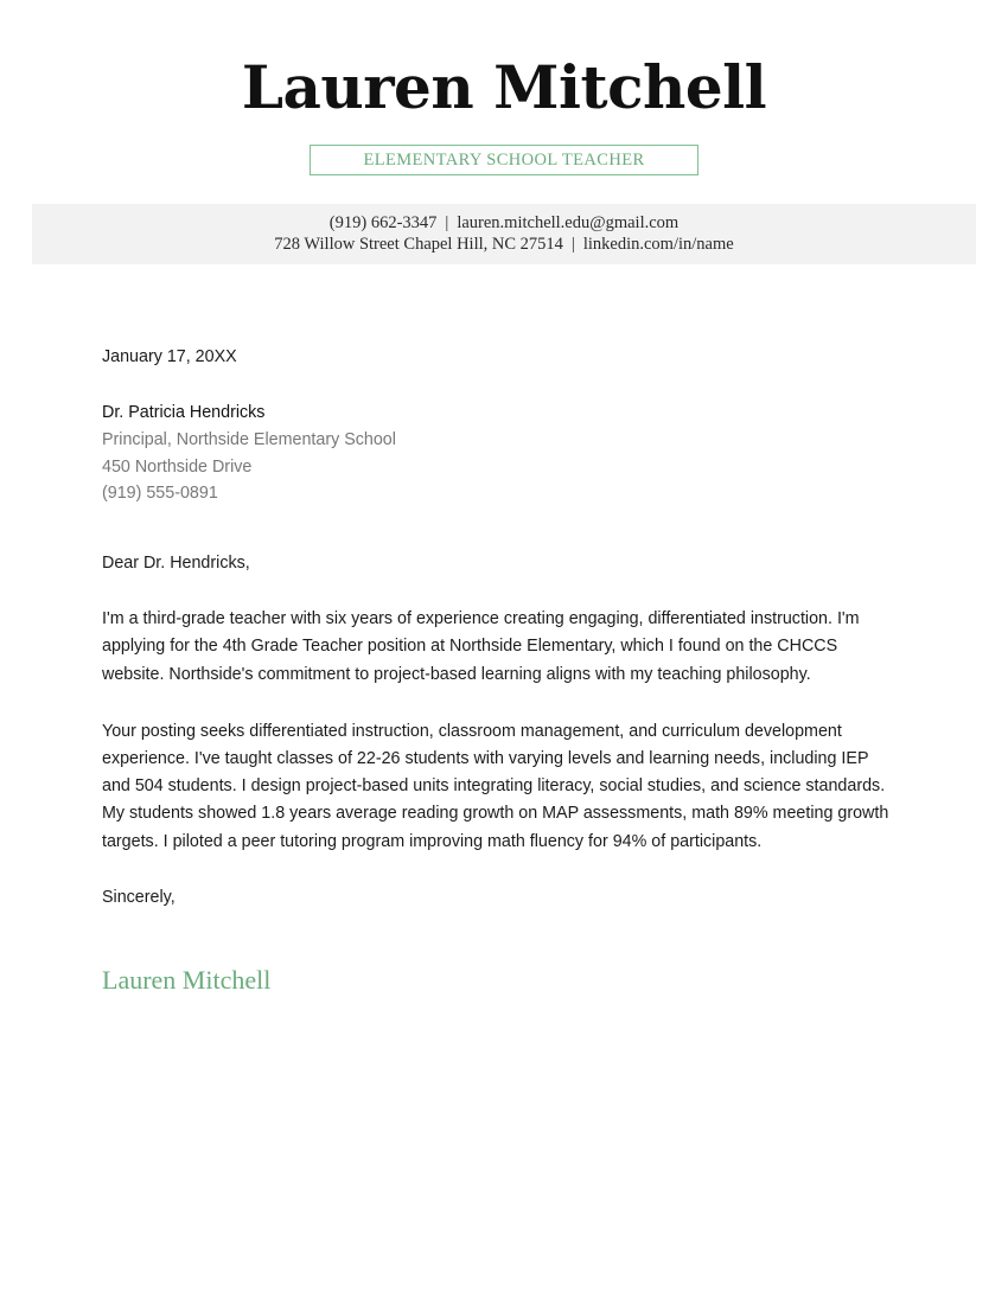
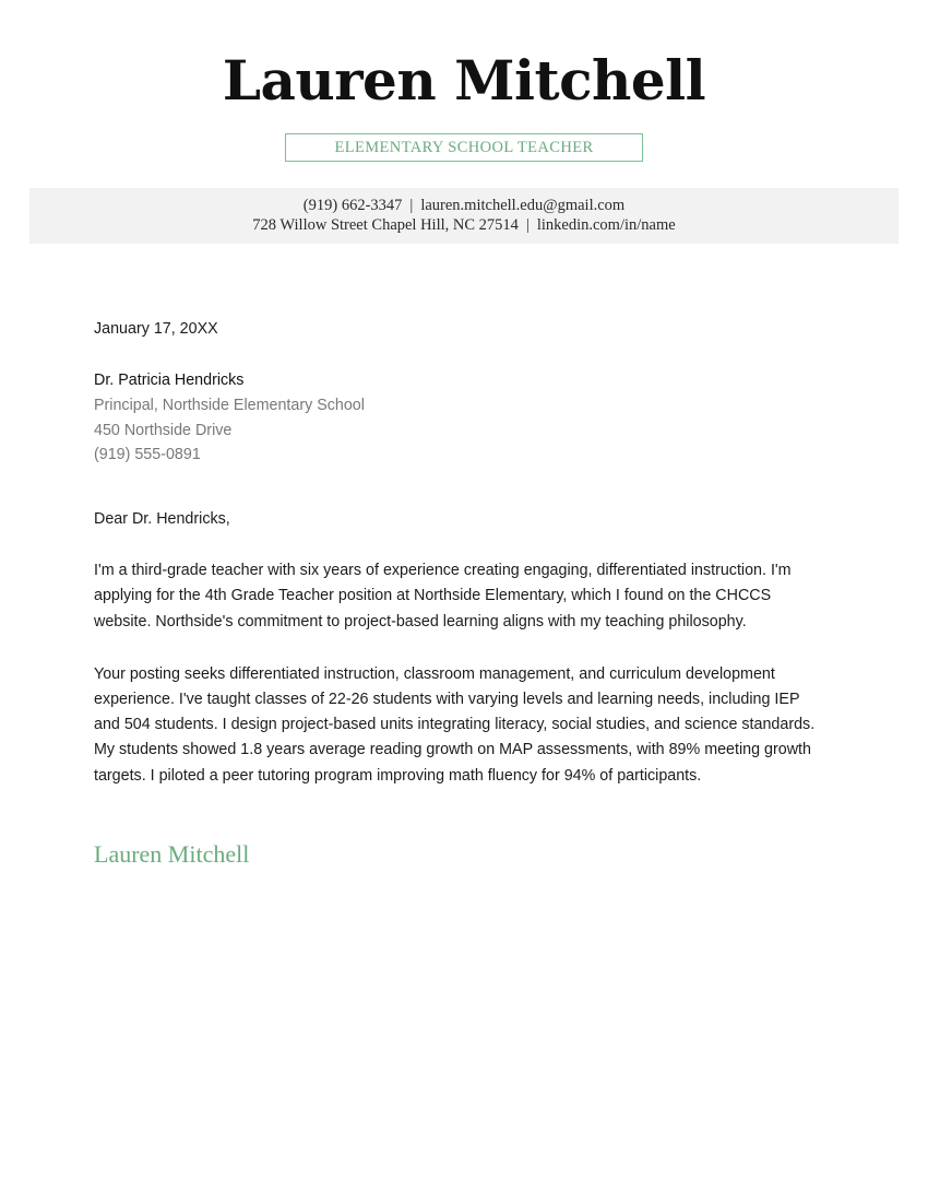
  Lauren Mitchell
  ELEMENTARY SCHOOL TEACHER
  (919) 662-3347 | lauren.mitchell.edu@gmail.com
  728 Willow Street Chapel Hill, NC 27514 | linkedin.com/in/name
  January 17, 20XX
  Dr. Patricia Hendricks
  Principal, Northside Elementary School
  450 Northside Drive
  (919) 555-0891
  Dear Dr. Hendricks,
  I'm a third-grade teacher with six years of experience creating engaging, differentiated instruction. I'm applying for the 4th Grade Teacher position at Northside Elementary, which I found on the CHCCS website. Northside's commitment to project-based learning aligns with my teaching philosophy.
- Your posting seeks differentiated instruction, classroom management, and curriculum development experience. I've taught classes of 22-26 students with varying levels and learning needs, including IEP and 504 students. I design project-based units integrating literacy, social studies, and science standards. My students showed 1.8 years average reading growth on MAP assessments, math 89% meeting growth targets. I piloted a peer tutoring program improving math fluency for 94% of participants.
+ Your posting seeks differentiated instruction, classroom management, and curriculum development experience. I've taught classes of 22-26 students with varying levels and learning needs, including IEP and 504 students. I design project-based units integrating literacy, social studies, and science standards. My students showed 1.8 years average reading growth on MAP assessments, with 89% meeting growth targets. I piloted a peer tutoring program improving math fluency for 94% of participants.
- Sincerely,
  Lauren Mitchell
